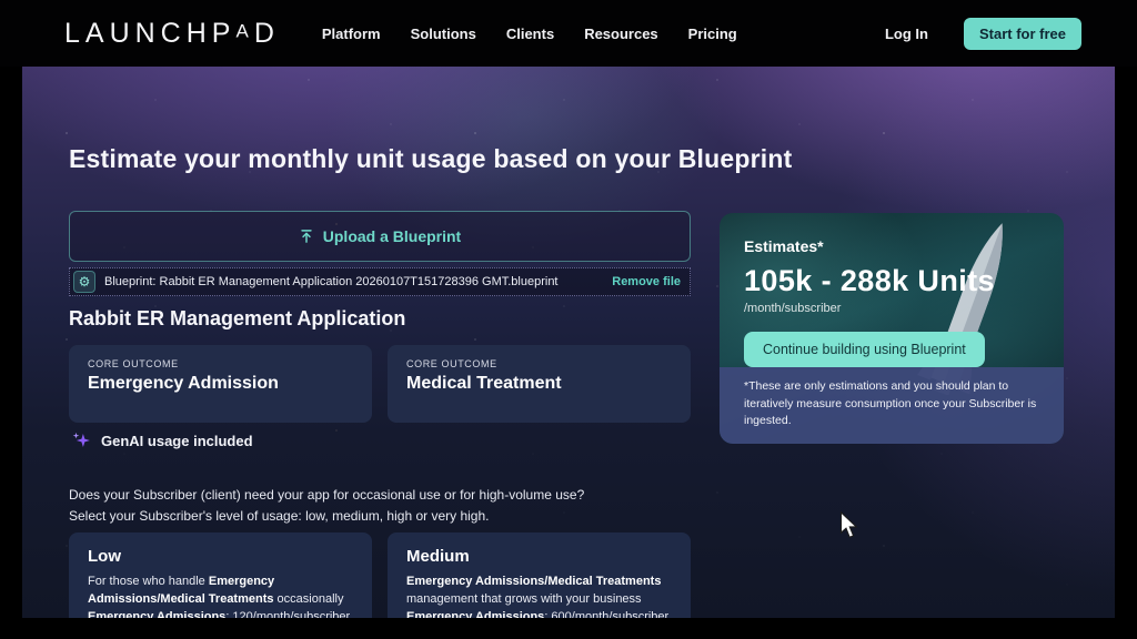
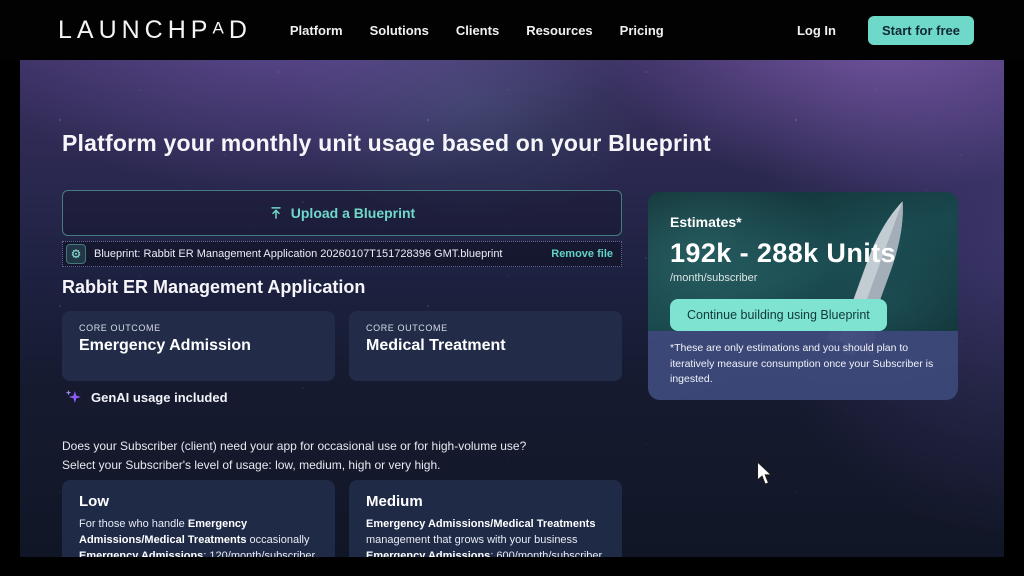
  LAUNCHPAD
  Platform
  Solutions
  Clients
  Resources
  Pricing
  Log In
  Start for free
- Estimate your monthly unit usage based on your Blueprint
+ Platform your monthly unit usage based on your Blueprint
  Upload a Blueprint
  ⚙
  Blueprint: Rabbit ER Management Application 20260107T151728396 GMT.blueprint
  Remove file
  Rabbit ER Management Application
  CORE OUTCOME
  Emergency Admission
  CORE OUTCOME
  Medical Treatment
  GenAI usage included
  Does your Subscriber (client) need your app for occasional use or for high-volume use?
  Select your Subscriber's level of usage: low, medium, high or very high.
  Low
  For those who handle Emergency Admissions/Medical Treatments occasionally
  Emergency Admissions: 120/month/subscriber
  Medium
  Emergency Admissions/Medical Treatments management that grows with your business
  Emergency Admissions: 600/month/subscriber
  Estimates*
- 105k - 288k Units
+ 192k - 288k Units
  /month/subscriber
  Continue building using Blueprint
  *These are only estimations and you should plan to iteratively measure consumption once your Subscriber is ingested.
